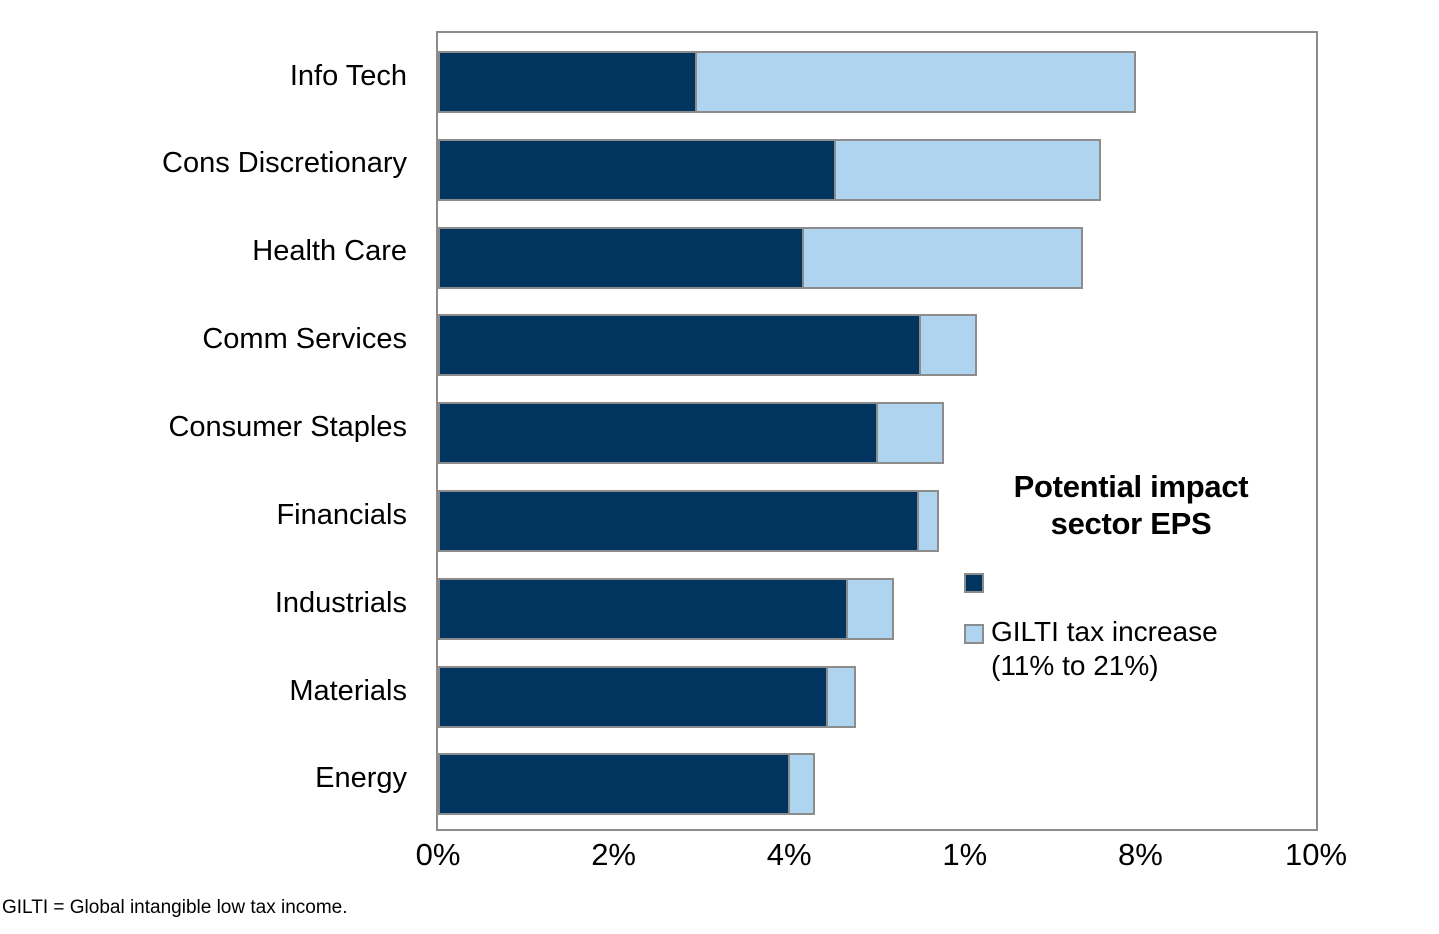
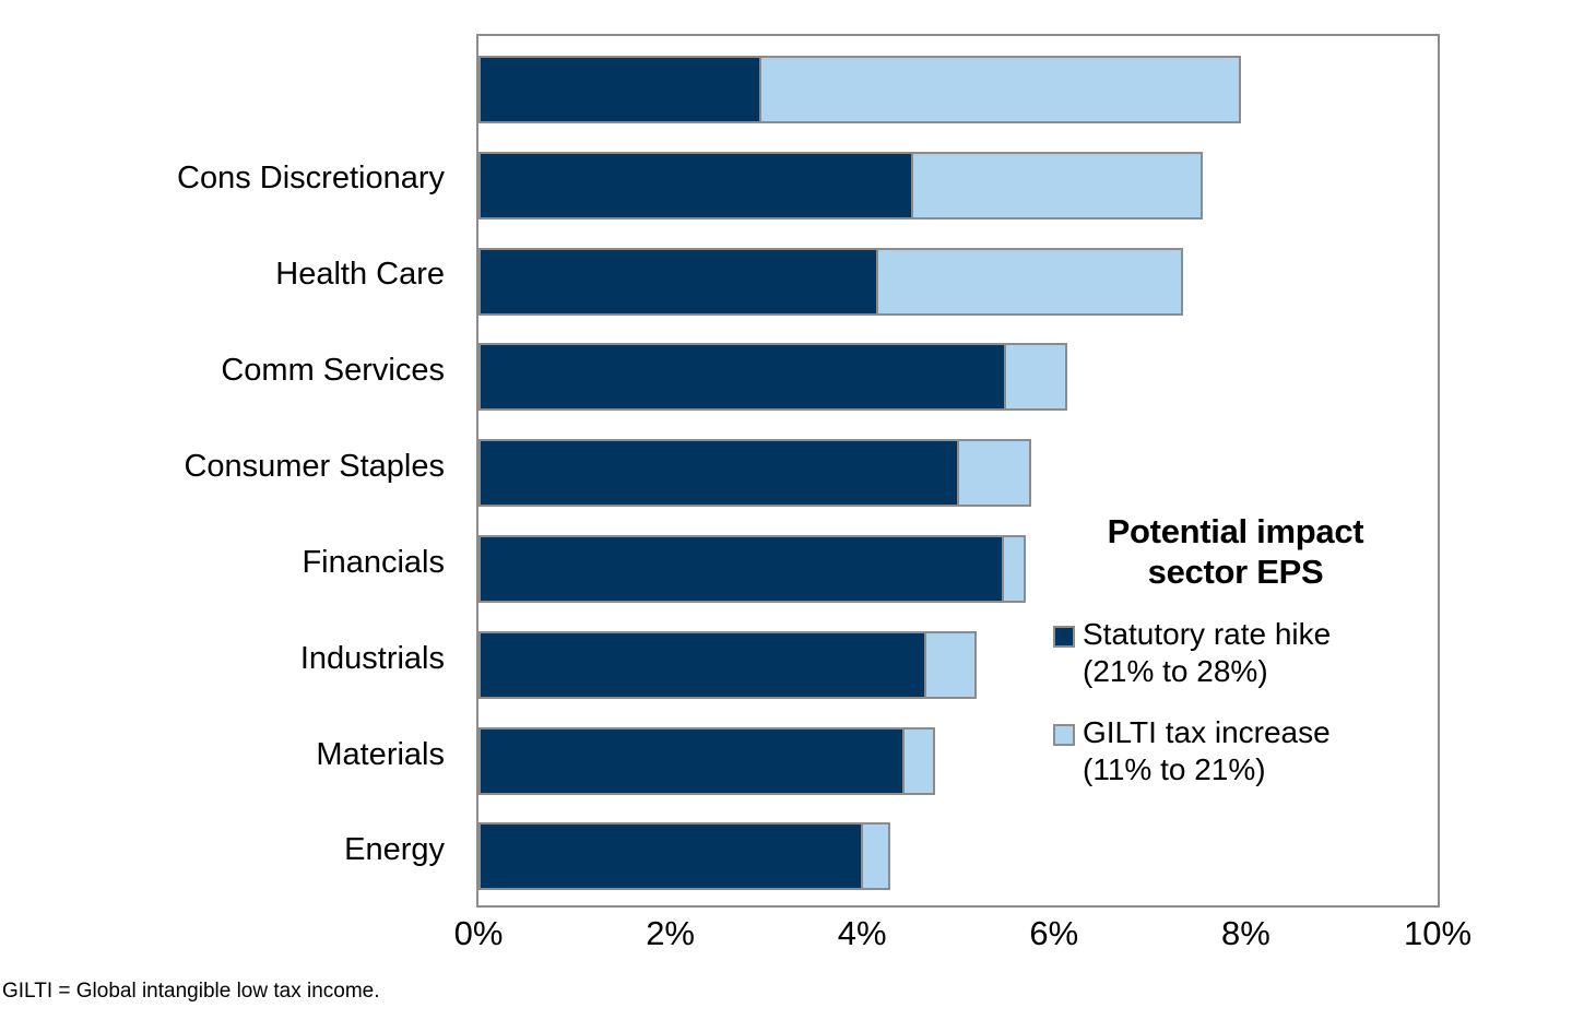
- Info Tech
  Cons Discretionary
  Health Care
  Comm Services
  Consumer Staples
  Financials
  Industrials
  Materials
  Energy
  Potential impact
  sector EPS
+ Statutory rate hike
+ (21% to 28%)
  GILTI tax increase
  (11% to 21%)
  0%
  2%
  4%
- 1%
+ 6%
  8%
  10%
  GILTI = Global intangible low tax income.
